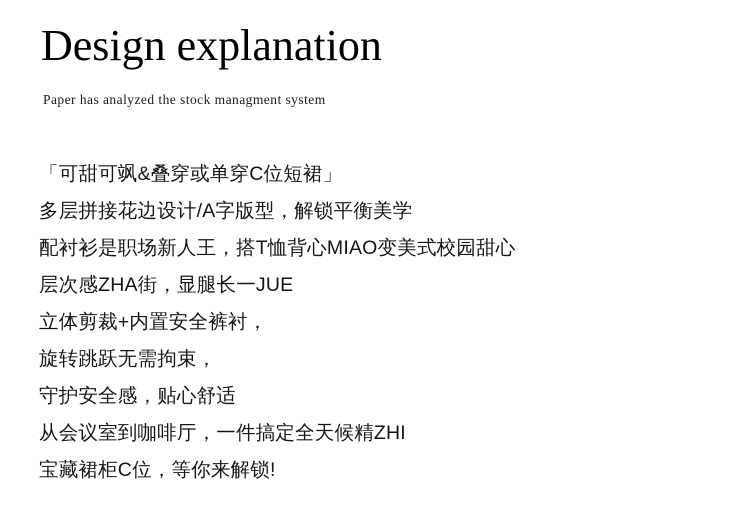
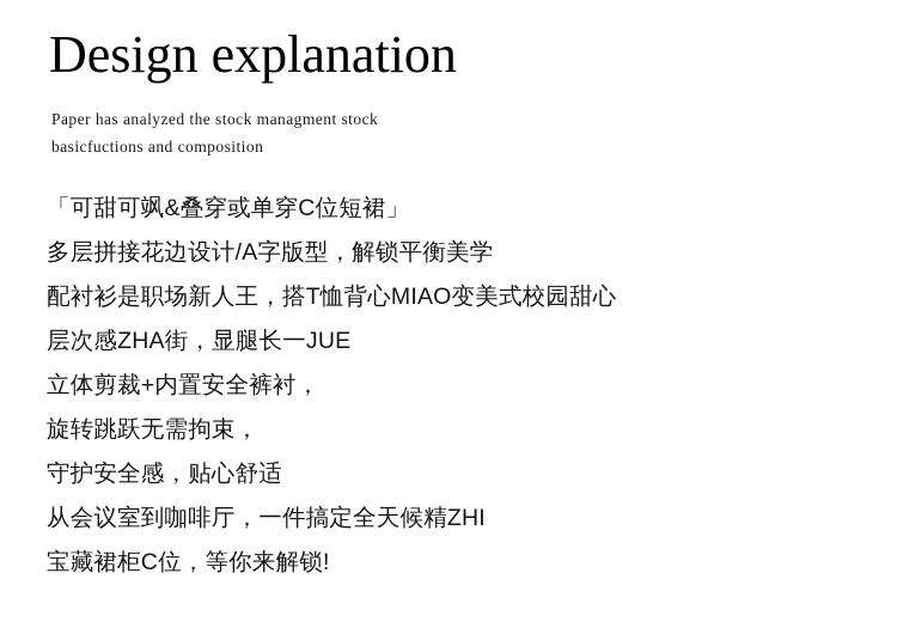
  Design explanation
- Paper has analyzed the stock managment system
+ Paper has analyzed the stock managment stock
+ basicfuctions and composition
  「可甜可飒&叠穿或单穿C位短裙」
  多层拼接花边设计/A字版型，解锁平衡美学
  配衬衫是职场新人王，搭T恤背心MIAO变美式校园甜心
  层次感ZHA街，显腿长一JUE
  立体剪裁+内置安全裤衬，
  旋转跳跃无需拘束，
  守护安全感，贴心舒适
  从会议室到咖啡厅，一件搞定全天候精ZHI
  宝藏裙柜C位，等你来解锁!
